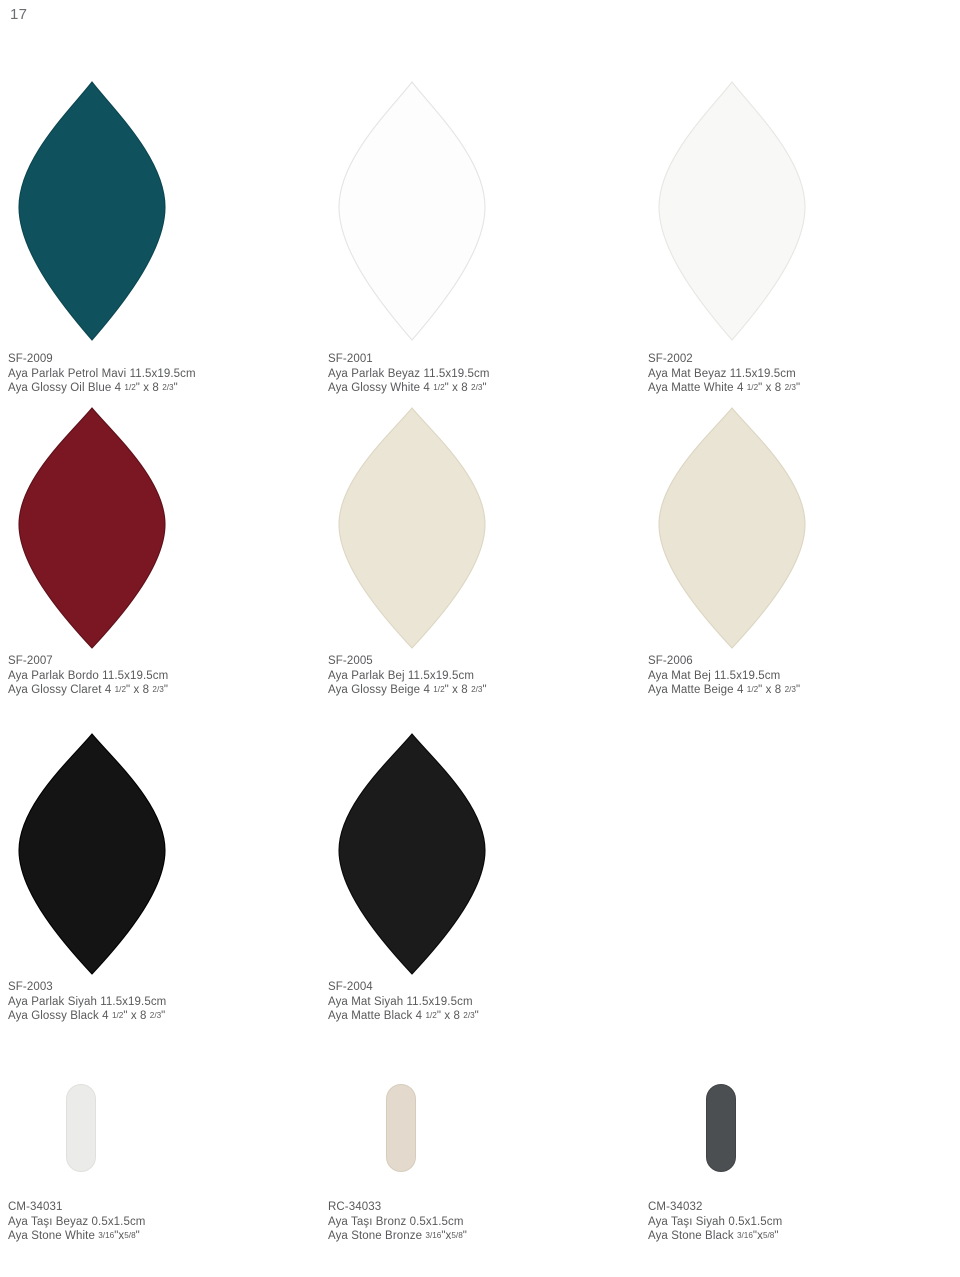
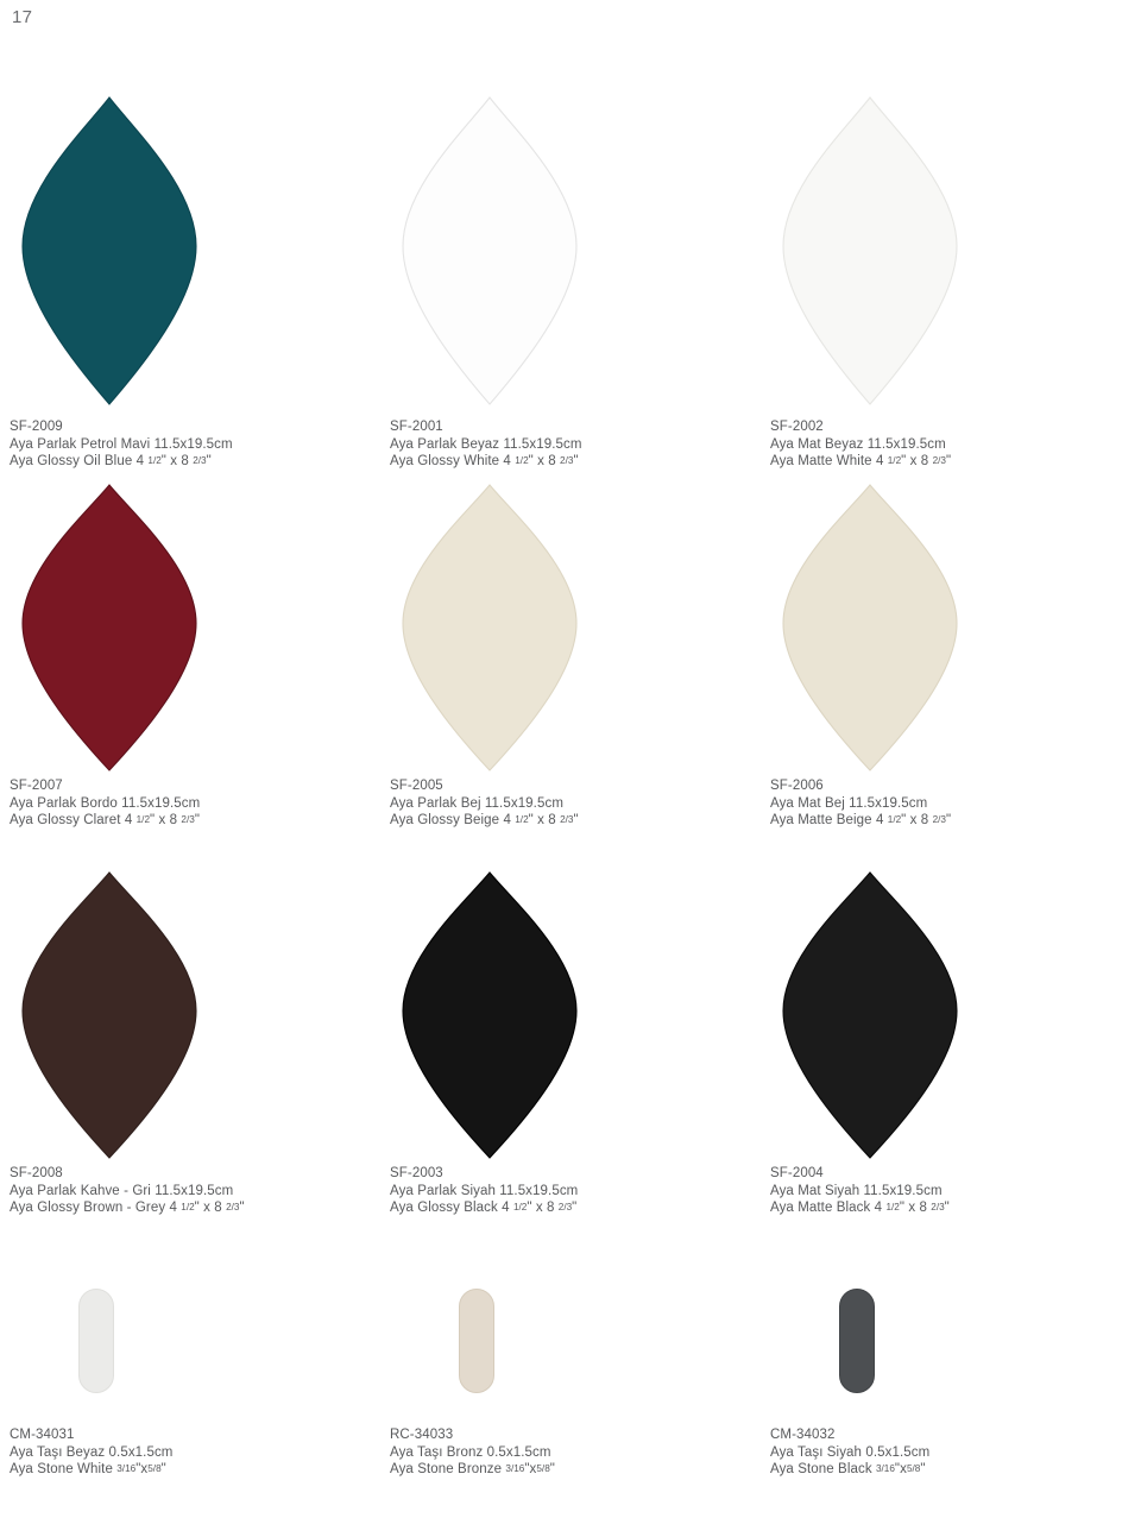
  17
  SF-2009
  Aya Parlak Petrol Mavi 11.5x19.5cm
  Aya Glossy Oil Blue 4 1/2" x 8 2/3"
  SF-2001
  Aya Parlak Beyaz 11.5x19.5cm
  Aya Glossy White 4 1/2" x 8 2/3"
  SF-2002
  Aya Mat Beyaz 11.5x19.5cm
  Aya Matte White 4 1/2" x 8 2/3"
  SF-2007
  Aya Parlak Bordo 11.5x19.5cm
  Aya Glossy Claret 4 1/2" x 8 2/3"
  SF-2005
  Aya Parlak Bej 11.5x19.5cm
  Aya Glossy Beige 4 1/2" x 8 2/3"
  SF-2006
  Aya Mat Bej 11.5x19.5cm
  Aya Matte Beige 4 1/2" x 8 2/3"
+ SF-2008
+ Aya Parlak Kahve - Gri 11.5x19.5cm
+ Aya Glossy Brown - Grey 4 1/2" x 8 2/3"
  SF-2003
  Aya Parlak Siyah 11.5x19.5cm
  Aya Glossy Black 4 1/2" x 8 2/3"
  SF-2004
  Aya Mat Siyah 11.5x19.5cm
  Aya Matte Black 4 1/2" x 8 2/3"
  CM-34031
  Aya Taşı Beyaz 0.5x1.5cm
  Aya Stone White 3/16"x5/8"
  RC-34033
  Aya Taşı Bronz 0.5x1.5cm
  Aya Stone Bronze 3/16"x5/8"
  CM-34032
  Aya Taşı Siyah 0.5x1.5cm
  Aya Stone Black 3/16"x5/8"
